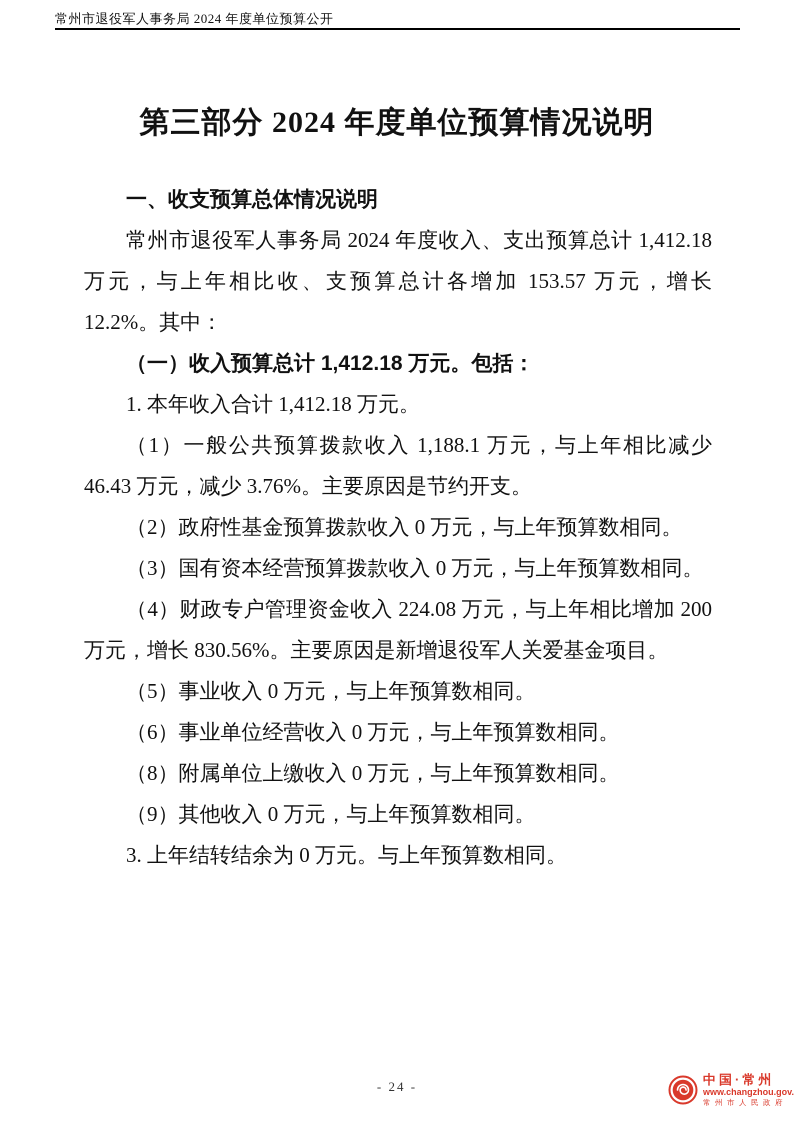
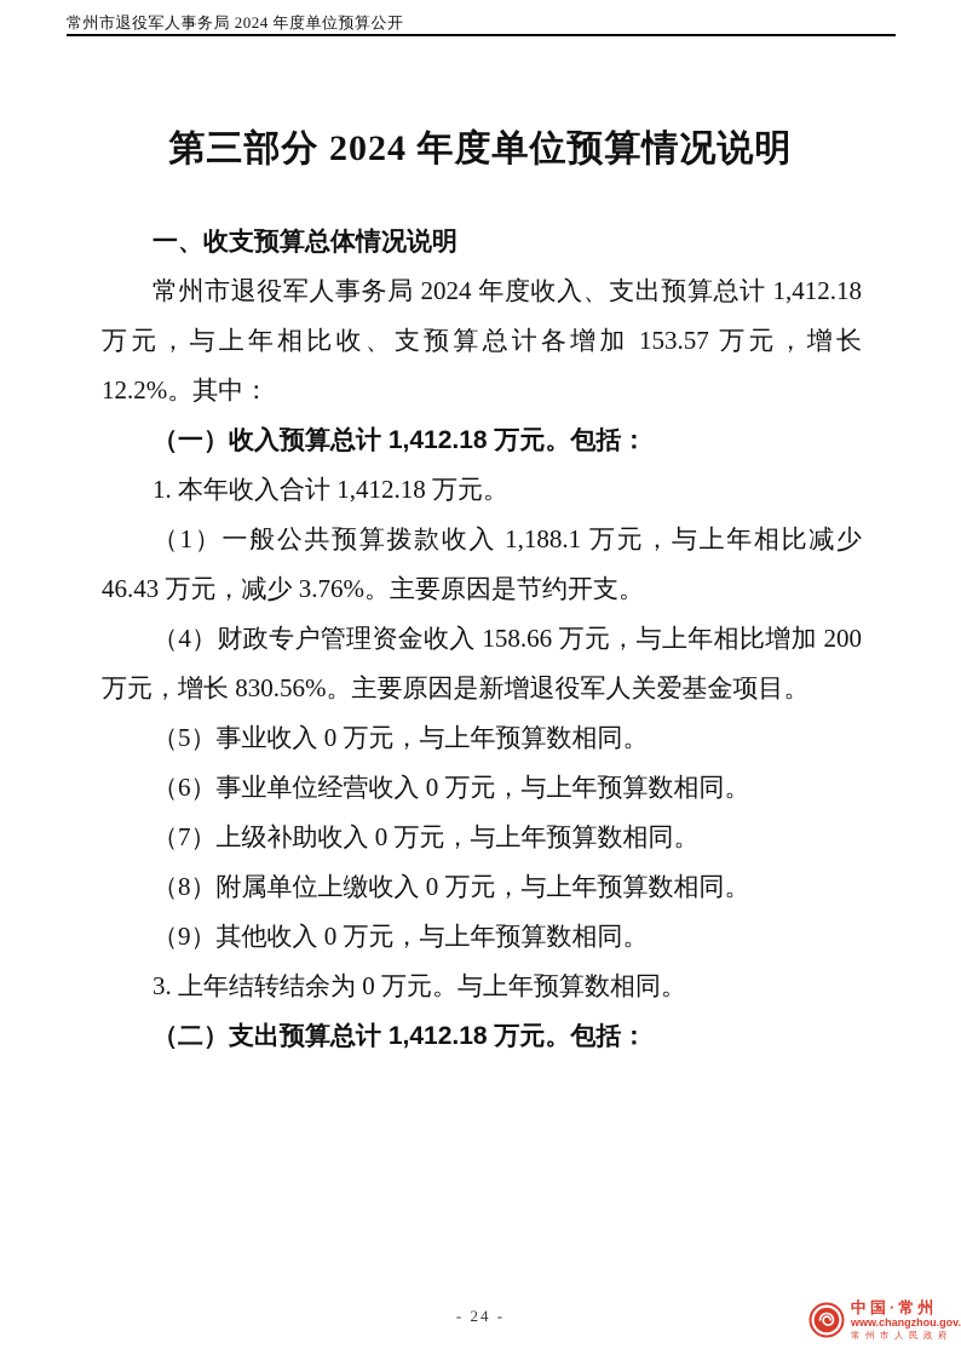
  常州市退役军人事务局 2024 年度单位预算公开
  第三部分 2024 年度单位预算情况说明
  一、收支预算总体情况说明
  常州市退役军人事务局 2024 年度收入、支出预算总计 1,412.18 万元，与上年相比收、支预算总计各增加 153.57 万元，增长 12.2%。其中：
  （一）收入预算总计 1,412.18 万元。包括：
  1. 本年收入合计 1,412.18 万元。
  （1）一般公共预算拨款收入 1,188.1 万元，与上年相比减少 46.43 万元，减少 3.76%。主要原因是节约开支。
- （2）政府性基金预算拨款收入 0 万元，与上年预算数相同。
- （3）国有资本经营预算拨款收入 0 万元，与上年预算数相同。
- （4）财政专户管理资金收入 224.08 万元，与上年相比增加 200 万元，增长 830.56%。主要原因是新增退役军人关爱基金项目。
+ （4）财政专户管理资金收入 158.66 万元，与上年相比增加 200 万元，增长 830.56%。主要原因是新增退役军人关爱基金项目。
  （5）事业收入 0 万元，与上年预算数相同。
  （6）事业单位经营收入 0 万元，与上年预算数相同。
+ （7）上级补助收入 0 万元，与上年预算数相同。
  （8）附属单位上缴收入 0 万元，与上年预算数相同。
  （9）其他收入 0 万元，与上年预算数相同。
  3. 上年结转结余为 0 万元。与上年预算数相同。
+ （二）支出预算总计 1,412.18 万元。包括：
  - 24 -
  中国·常州
  www.changzhou.gov.
  常州市人民政府
